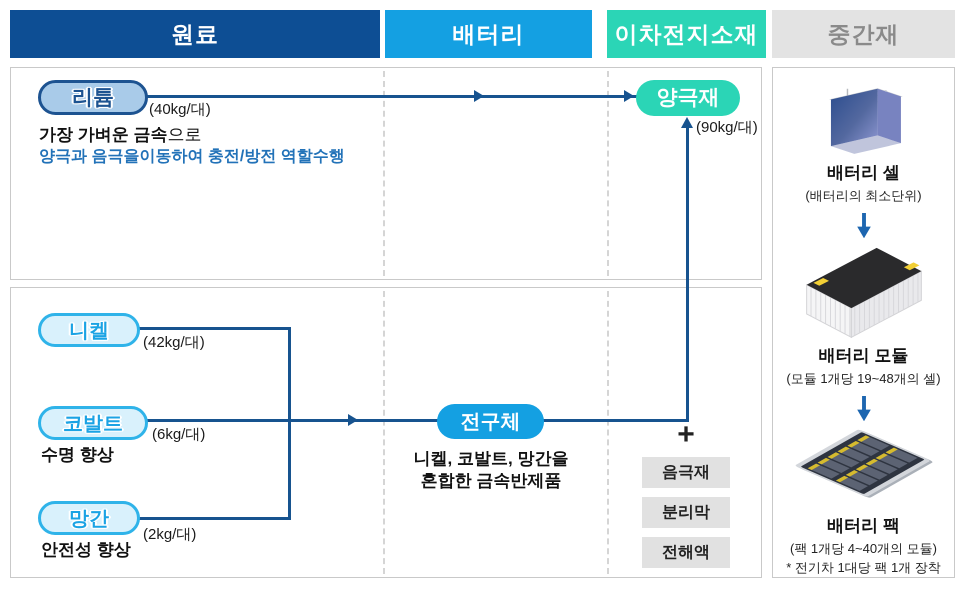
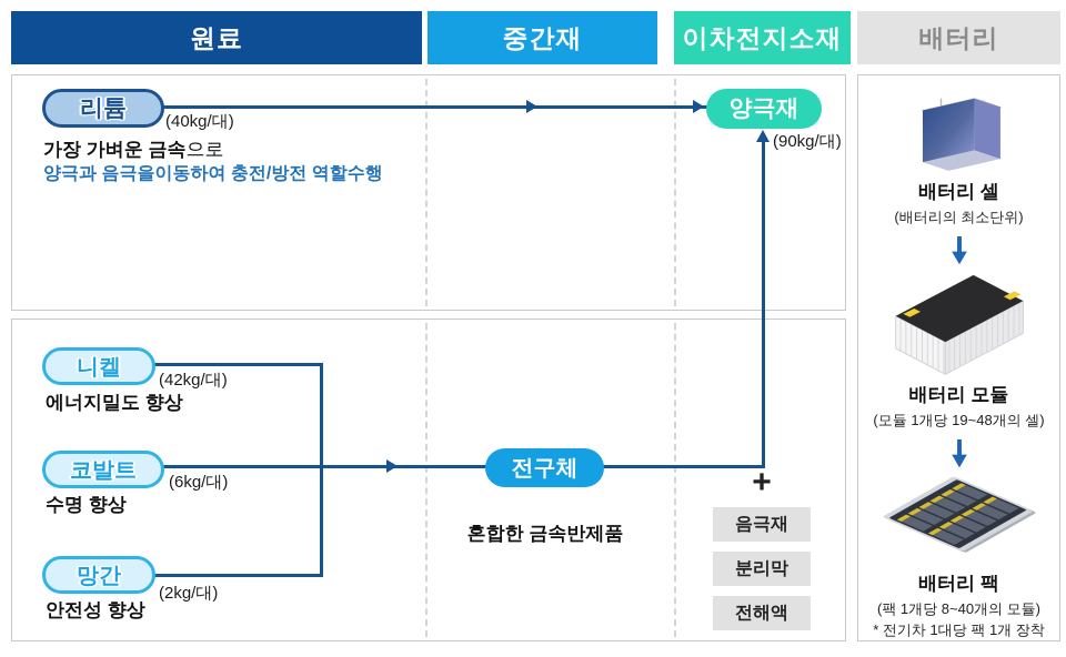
  원료
- 배터리
+ 중간재
  이차전지소재
- 중간재
+ 배터리
  리튬
  (40kg/대)
  가장 가벼운 금속으로
  양극과 음극을이동하여 충전/방전 역할수행
  니켈
  (42kg/대)
+ 에너지밀도 향상
  코발트
  (6kg/대)
  수명 향상
  망간
  (2kg/대)
  안전성 향상
  전구체
- 니켈, 코발트, 망간을
  혼합한 금속반제품
  양극재
  (90kg/대)
  +
  음극재
  분리막
  전해액
  배터리 셀
  (배터리의 최소단위)
  배터리 모듈
  (모듈 1개당 19~48개의 셀)
  배터리 팩
- (팩 1개당 4~40개의 모듈)
+ (팩 1개당 8~40개의 모듈)
  * 전기차 1대당 팩 1개 장착
